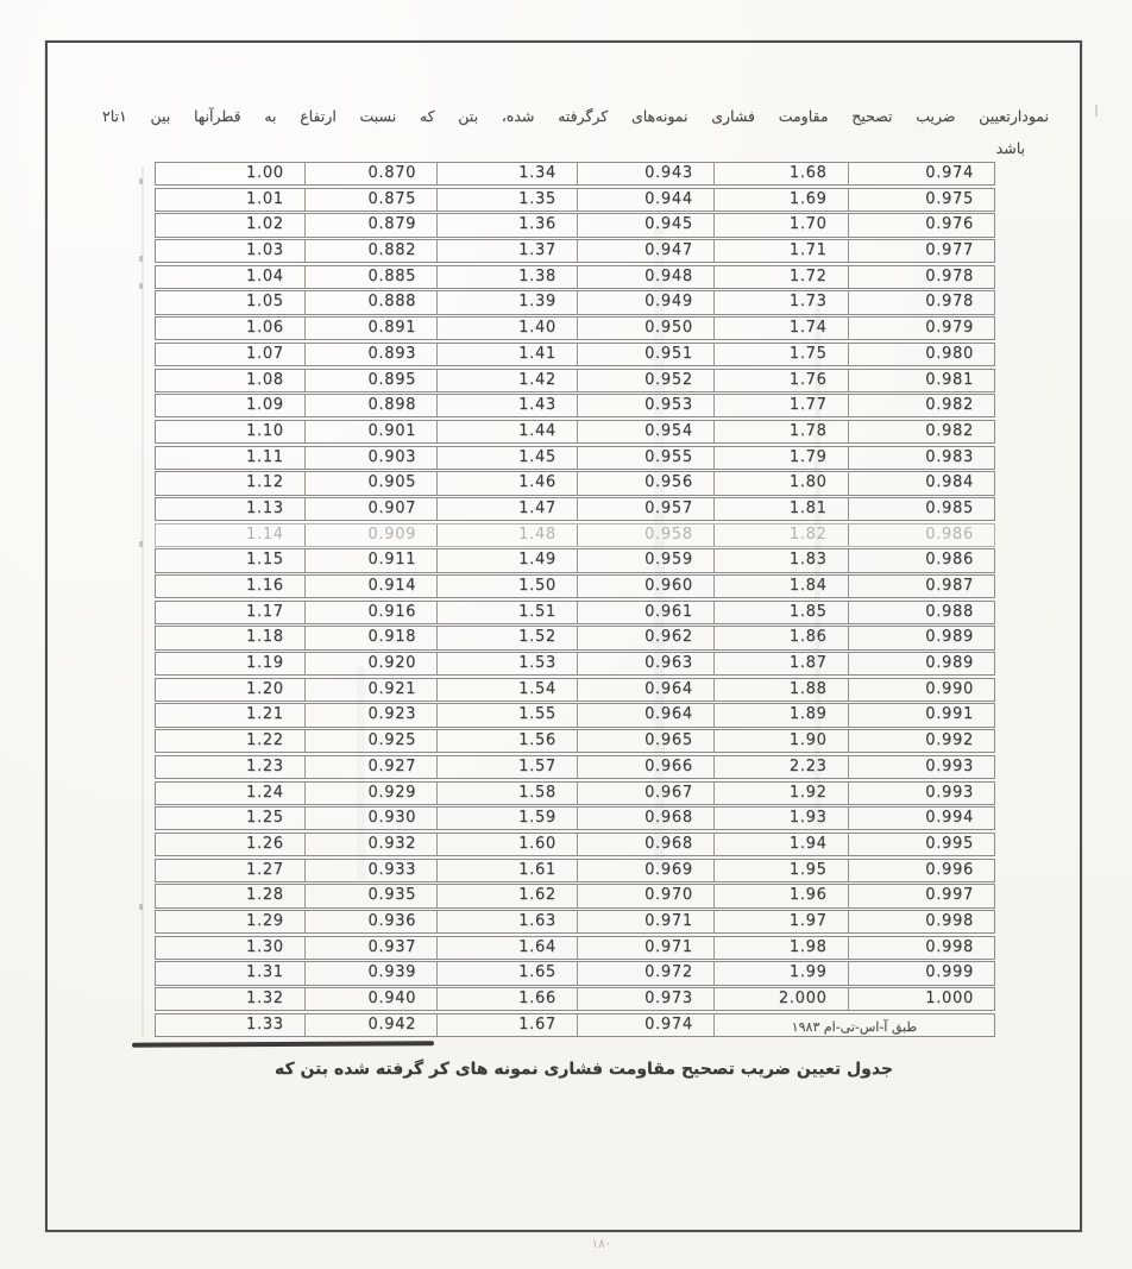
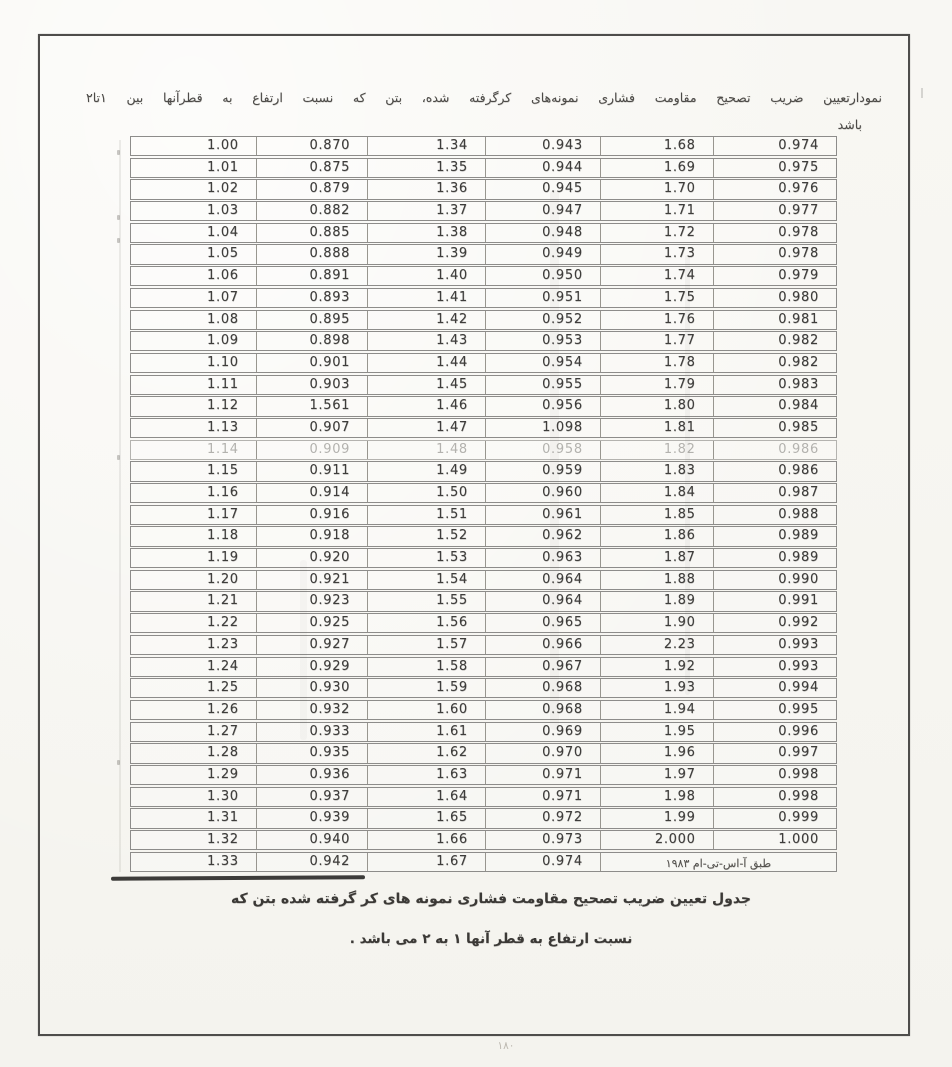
  نمودارتعیین ضریب تصحیح مقاومت فشاری نمونه‌های کرگرفته شده، بتن که نسبت ارتفاع به قطرآنها بین ۱تا۲
  باشد
  1.00
  0.870
  1.34
  0.943
  1.68
  0.974
  1.01
  0.875
  1.35
  0.944
  1.69
  0.975
  1.02
  0.879
  1.36
  0.945
  1.70
  0.976
  1.03
  0.882
  1.37
  0.947
  1.71
  0.977
  1.04
  0.885
  1.38
  0.948
  1.72
  0.978
  1.05
  0.888
  1.39
  0.949
  1.73
  0.978
  1.06
  0.891
  1.40
  0.950
  1.74
  0.979
  1.07
  0.893
  1.41
  0.951
  1.75
  0.980
  1.08
  0.895
  1.42
  0.952
  1.76
  0.981
  1.09
  0.898
  1.43
  0.953
  1.77
  0.982
  1.10
  0.901
  1.44
  0.954
  1.78
  0.982
  1.11
  0.903
  1.45
  0.955
  1.79
  0.983
  1.12
- 0.905
+ 1.561
  1.46
  0.956
  1.80
  0.984
  1.13
  0.907
  1.47
- 0.957
+ 1.098
  1.81
  0.985
  1.14
  0.909
  1.48
  0.958
  1.82
  0.986
  1.15
  0.911
  1.49
  0.959
  1.83
  0.986
  1.16
  0.914
  1.50
  0.960
  1.84
  0.987
  1.17
  0.916
  1.51
  0.961
  1.85
  0.988
  1.18
  0.918
  1.52
  0.962
  1.86
  0.989
  1.19
  0.920
  1.53
  0.963
  1.87
  0.989
  1.20
  0.921
  1.54
  0.964
  1.88
  0.990
  1.21
  0.923
  1.55
  0.964
  1.89
  0.991
  1.22
  0.925
  1.56
  0.965
  1.90
  0.992
  1.23
  0.927
  1.57
  0.966
  2.23
  0.993
  1.24
  0.929
  1.58
  0.967
  1.92
  0.993
  1.25
  0.930
  1.59
  0.968
  1.93
  0.994
  1.26
  0.932
  1.60
  0.968
  1.94
  0.995
  1.27
  0.933
  1.61
  0.969
  1.95
  0.996
  1.28
  0.935
  1.62
  0.970
  1.96
  0.997
  1.29
  0.936
  1.63
  0.971
  1.97
  0.998
  1.30
  0.937
  1.64
  0.971
  1.98
  0.998
  1.31
  0.939
  1.65
  0.972
  1.99
  0.999
  1.32
  0.940
  1.66
  0.973
  2.000
  1.000
  1.33
  0.942
  1.67
  0.974
  طبق آ-اس-تی-ام ۱۹۸۳
  جدول تعیین ضریب تصحیح مقاومت فشاری نمونه های کر گرفته شده بتن که
+ نسبت ارتفاع به قطر آنها ۱ به ۲ می باشد .
  ۱۸۰
